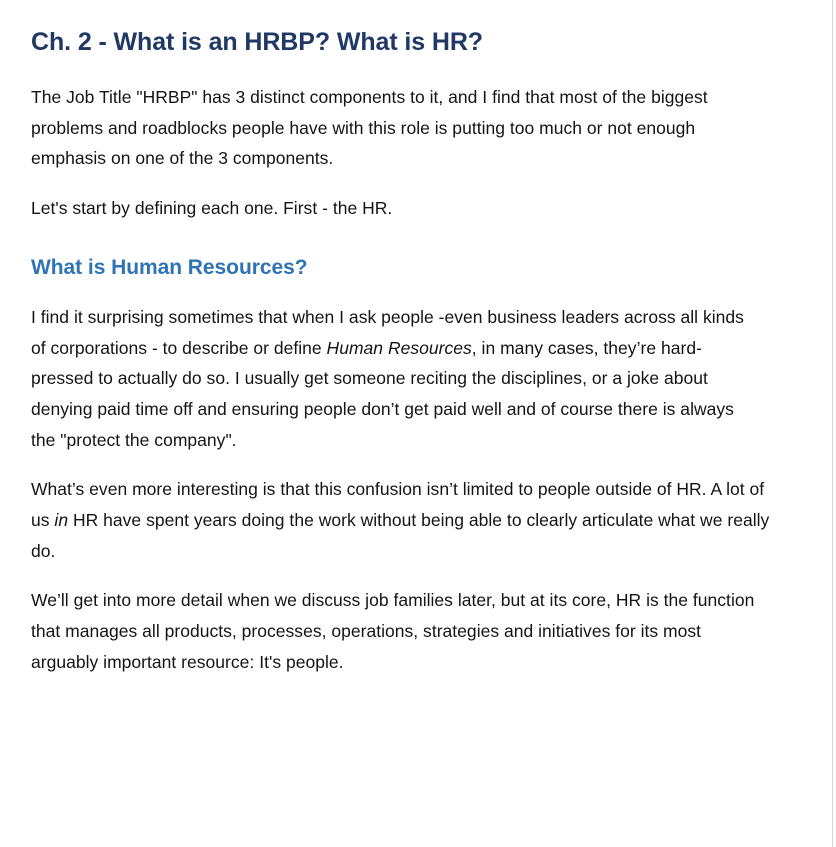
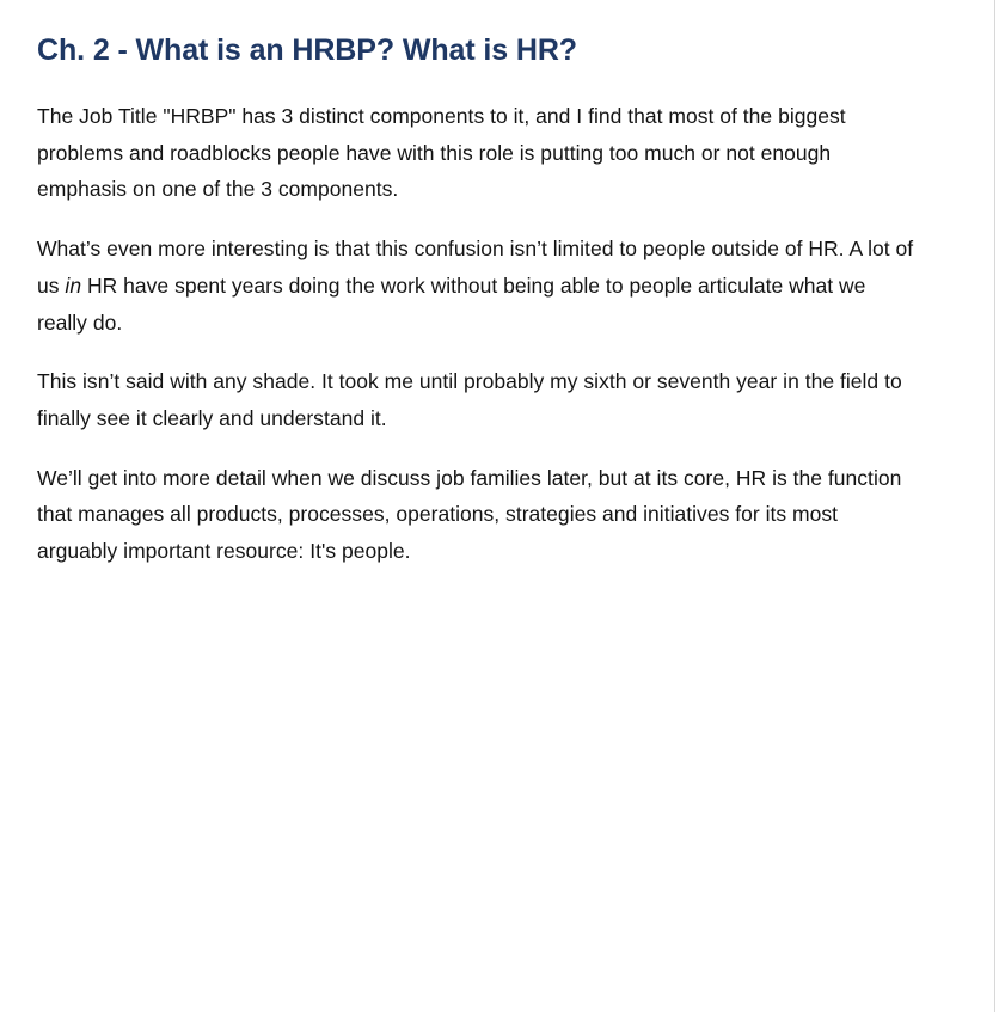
  Ch. 2 - What is an HRBP? What is HR?
  The Job Title "HRBP" has 3 distinct components to it, and I find that most of the biggest problems and roadblocks people have with this role is putting too much or not enough emphasis on one of the 3 components.
- Let's start by defining each one. First - the HR.
- What is Human Resources?
- I find it surprising sometimes that when I ask people -even business leaders across all kinds of corporations - to describe or define Human Resources, in many cases, they’re hard-pressed to actually do so. I usually get someone reciting the disciplines, or a joke about denying paid time off and ensuring people don’t get paid well and of course there is always the "protect the company".
- What’s even more interesting is that this confusion isn’t limited to people outside of HR. A lot of us in HR have spent years doing the work without being able to clearly articulate what we really do.
+ What’s even more interesting is that this confusion isn’t limited to people outside of HR. A lot of us in HR have spent years doing the work without being able to people articulate what we really do.
+ This isn’t said with any shade. It took me until probably my sixth or seventh year in the field to finally see it clearly and understand it.
  We’ll get into more detail when we discuss job families later, but at its core, HR is the function that manages all products, processes, operations, strategies and initiatives for its most arguably important resource: It's people.
